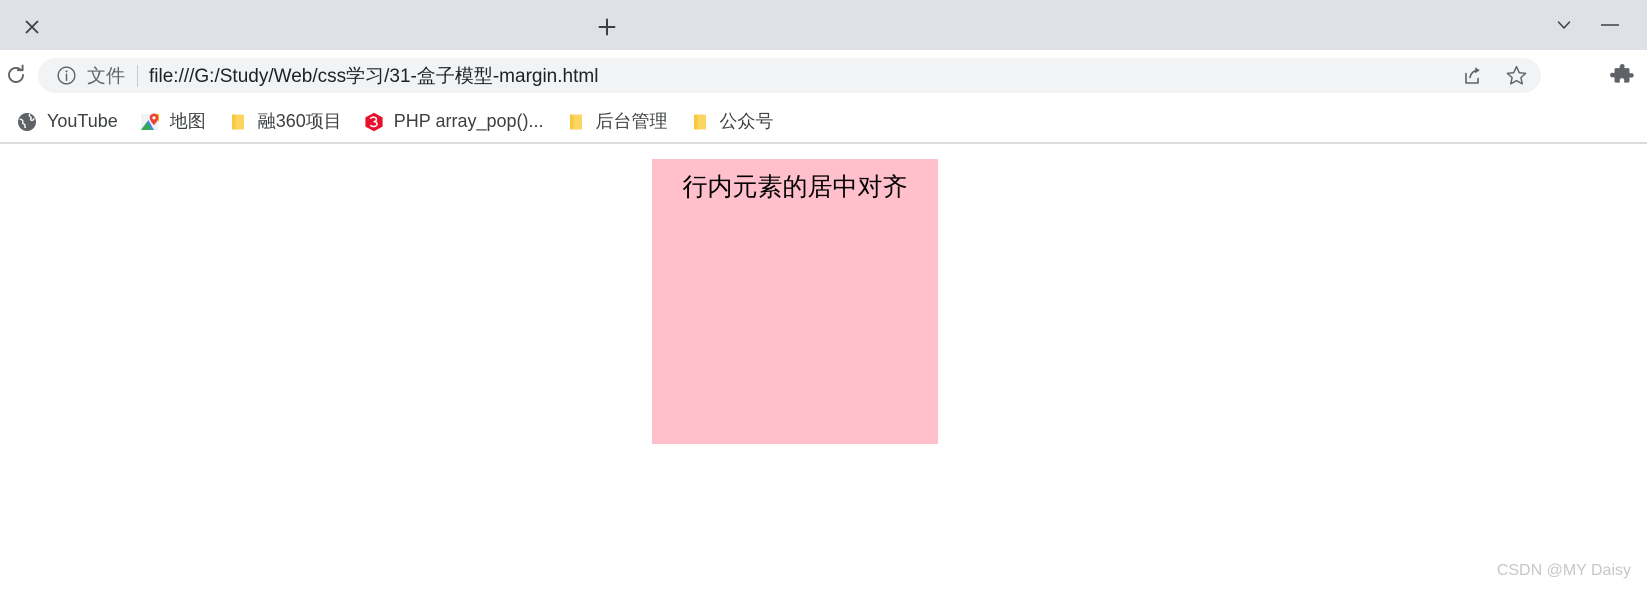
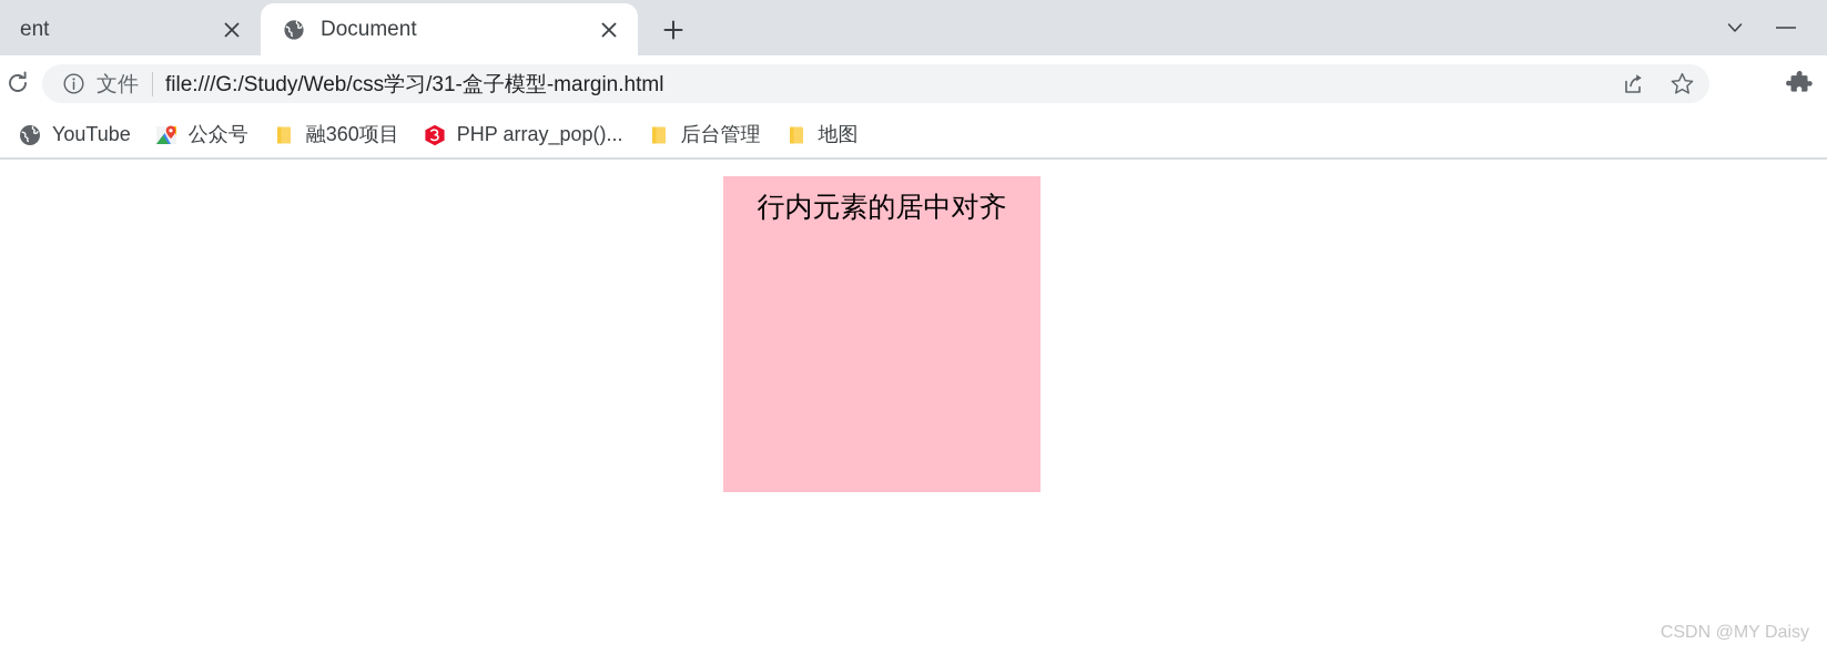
+ ent
+ Document
  文件
  file:///G:/Study/Web/css学习/31-盒子模型-margin.html
  YouTube
- 地图
+ 公众号
  融360项目
  PHP array_pop()...
  后台管理
- 公众号
+ 地图
  行内元素的居中对齐
  CSDN @MY Daisy
